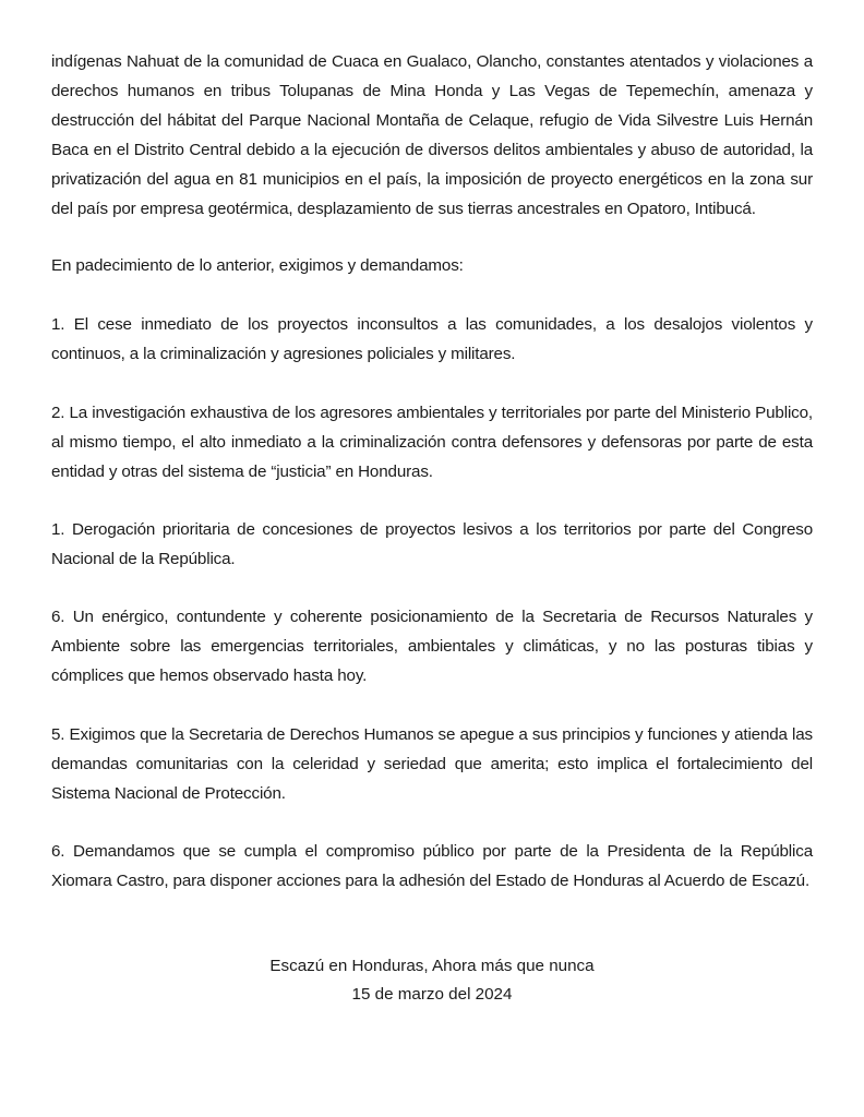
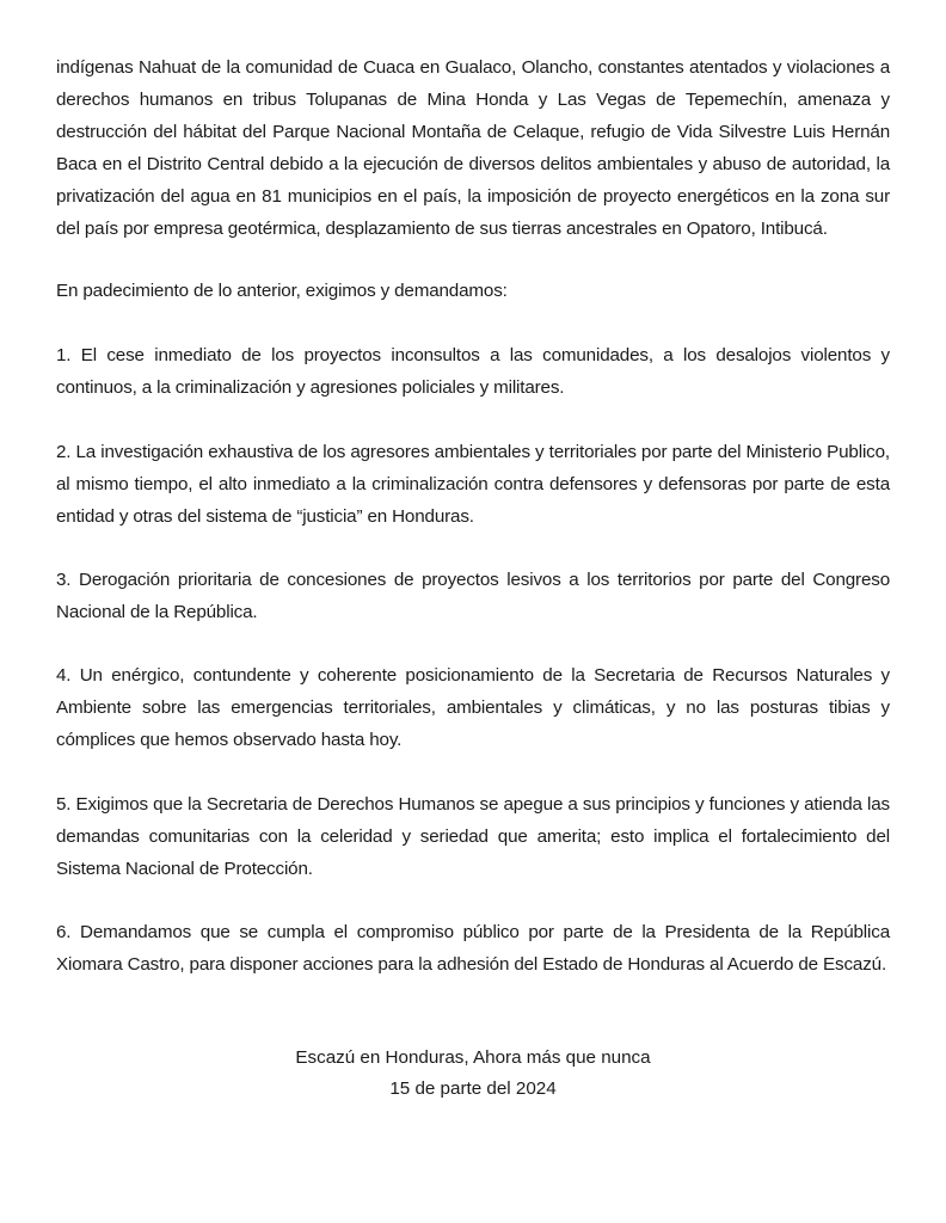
  indígenas Nahuat de la comunidad de Cuaca en Gualaco, Olancho, constantes atentados y violaciones a derechos humanos en tribus Tolupanas de Mina Honda y Las Vegas de Tepemechín, amenaza y destrucción del hábitat del Parque Nacional Montaña de Celaque, refugio de Vida Silvestre Luis Hernán Baca en el Distrito Central debido a la ejecución de diversos delitos ambientales y abuso de autoridad, la privatización del agua en 81 municipios en el país, la imposición de proyecto energéticos en la zona sur del país por empresa geotérmica, desplazamiento de sus tierras ancestrales en Opatoro, Intibucá.
  En padecimiento de lo anterior, exigimos y demandamos:
  1. El cese inmediato de los proyectos inconsultos a las comunidades, a los desalojos violentos y continuos, a la criminalización y agresiones policiales y militares.
  2. La investigación exhaustiva de los agresores ambientales y territoriales por parte del Ministerio Publico, al mismo tiempo, el alto inmediato a la criminalización contra defensores y defensoras por parte de esta entidad y otras del sistema de “justicia” en Honduras.
- 1. Derogación prioritaria de concesiones de proyectos lesivos a los territorios por parte del Congreso Nacional de la República.
+ 3. Derogación prioritaria de concesiones de proyectos lesivos a los territorios por parte del Congreso Nacional de la República.
- 6. Un enérgico, contundente y coherente posicionamiento de la Secretaria de Recursos Naturales y Ambiente sobre las emergencias territoriales, ambientales y climáticas, y no las posturas tibias y cómplices que hemos observado hasta hoy.
+ 4. Un enérgico, contundente y coherente posicionamiento de la Secretaria de Recursos Naturales y Ambiente sobre las emergencias territoriales, ambientales y climáticas, y no las posturas tibias y cómplices que hemos observado hasta hoy.
  5. Exigimos que la Secretaria de Derechos Humanos se apegue a sus principios y funciones y atienda las demandas comunitarias con la celeridad y seriedad que amerita; esto implica el fortalecimiento del Sistema Nacional de Protección.
  6. Demandamos que se cumpla el compromiso público por parte de la Presidenta de la República Xiomara Castro, para disponer acciones para la adhesión del Estado de Honduras al Acuerdo de Escazú.
  Escazú en Honduras, Ahora más que nunca
- 15 de marzo del 2024
+ 15 de parte del 2024
